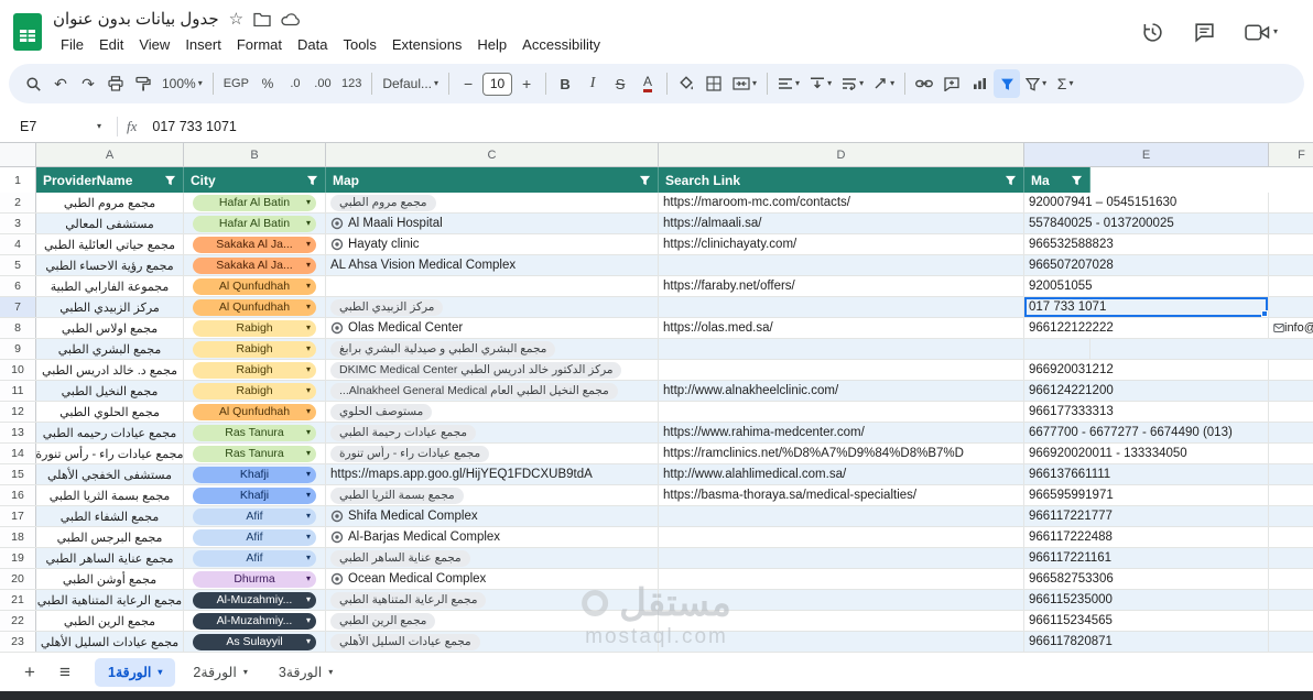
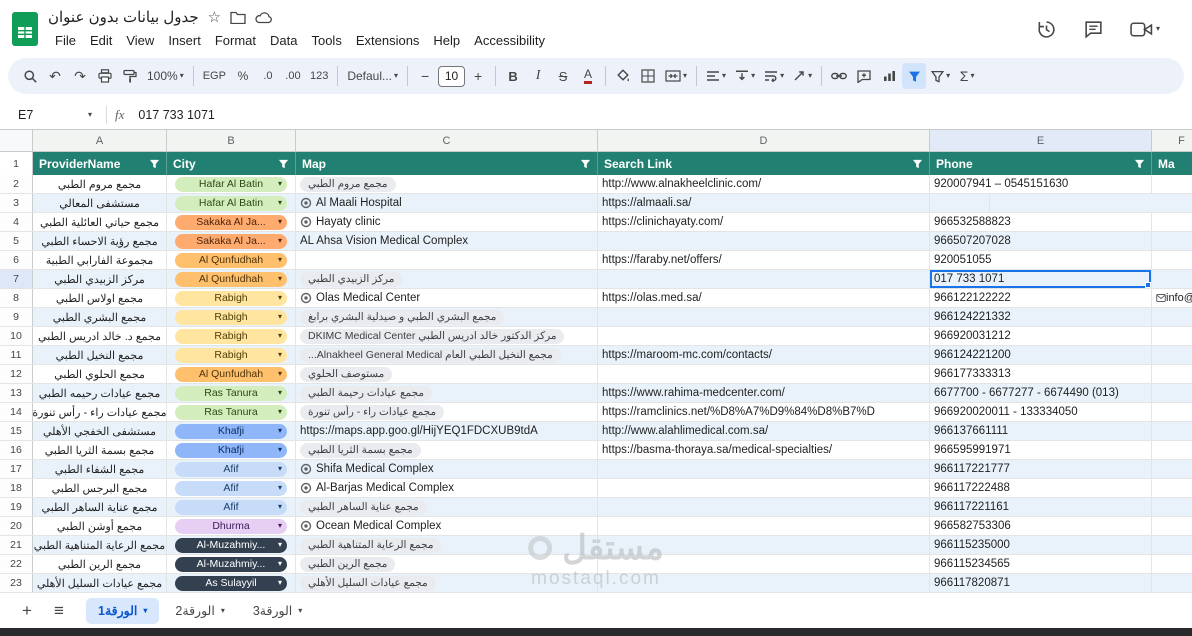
  جدول بيانات بدون عنوان
  ☆
  File
  Edit
  View
  Insert
  Format
  Data
  Tools
  Extensions
  Help
  Accessibility
  ▾
  ↶
  ↷
  100%
  ▾
  EGP
  %
  .0
  .00
  123
  Defaul...
  ▾
  −
  10
  +
  B
  I
  S
  A
  ▾
  ▾
  ▾
  ▾
  ▾
  ▾
  Σ
  ▾
  E7
  ▾
  fx
  017 733 1071
  A
  B
  C
  D
  E
  F
  1
  ProviderName
  City
  Map
  Search Link
+ Phone
  Ma
  2
  مجمع مروم الطبي
  Hafar Al Batin
  ▾
  مجمع مروم الطبي
- https://maroom-mc.com/contacts/
+ http://www.alnakheelclinic.com/
  920007941 – 0545151630
  3
  مستشفى المعالي
  Hafar Al Batin
  ▾
  Al Maali Hospital
  https://almaali.sa/
- 557840025 - 0137200025
  4
  مجمع حياتي العائلية الطبي
  Sakaka Al Ja...
  ▾
  Hayaty clinic
  https://clinichayaty.com/
  966532588823
  5
  مجمع رؤية الاحساء الطبي
  Sakaka Al Ja...
  ▾
  AL Ahsa Vision Medical Complex
  966507207028
  6
  مجموعة الفارابي الطبية
  Al Qunfudhah
  ▾
  https://faraby.net/offers/
  920051055
  7
  مركز الزبيدي الطبي
  Al Qunfudhah
  ▾
  مركز الزبيدي الطبي
  017 733 1071
  8
  مجمع اولاس الطبي
  Rabigh
  ▾
  Olas Medical Center
  https://olas.med.sa/
  966122122222
  9
  مجمع البشري الطبي
  Rabigh
  ▾
  مجمع البشري الطبي و صيدلية البشري برابغ
+ 966124221332
  10
  مجمع د. خالد ادريس الطبي
  Rabigh
  ▾
  مركز الدكتور خالد ادريس الطبي DKIMC Medical Center
  966920031212
  11
  مجمع النخيل الطبي
  Rabigh
  ▾
  مجمع النخيل الطبي العام Alnakheel General Medical...
- http://www.alnakheelclinic.com/
+ https://maroom-mc.com/contacts/
  966124221200
  12
  مجمع الحلوي الطبي
  Al Qunfudhah
  ▾
  مستوصف الحلوي
  966177333313
  13
  مجمع عيادات رحيمه الطبي
  Ras Tanura
  ▾
  مجمع عيادات رحيمة الطبي
  https://www.rahima-medcenter.com/
  6677700 - 6677277 - 6674490 (013)
  14
  مجمع عيادات راء - رأس تنورة
  Ras Tanura
  ▾
  مجمع عيادات راء - رأس تنورة
  https://ramclinics.net/%D8%A7%D9%84%D8%B7%D
  966920020011 - 133334050
  15
  مستشفى الخفجي الأهلي
  Khafji
  ▾
  https://maps.app.goo.gl/HijYEQ1FDCXUB9tdA
  http://www.alahlimedical.com.sa/
  966137661111
  16
  مجمع بسمة الثريا الطبي
  Khafji
  ▾
  مجمع بسمة الثريا الطبي
  https://basma-thoraya.sa/medical-specialties/
  966595991971
  17
  مجمع الشفاء الطبي
  Afif
  ▾
  Shifa Medical Complex
  966117221777
  18
  مجمع البرجس الطبي
  Afif
  ▾
  Al-Barjas Medical Complex
  966117222488
  19
  مجمع عناية الساهر الطبي
  Afif
  ▾
  مجمع عناية الساهر الطبي
  966117221161
  20
  مجمع أوشن الطبي
  Dhurma
  ▾
  Ocean Medical Complex
  966582753306
  21
  مجمع الرعاية المتناهية الطبي
  Al-Muzahmiy...
  ▾
  مجمع الرعاية المتناهية الطبي
  966115235000
  22
  مجمع الرين الطبي
  Al-Muzahmiy...
  ▾
  مجمع الرين الطبي
  966115234565
  23
  مجمع عيادات السليل الأهلي
  As Sulayyil
  ▾
  مجمع عيادات السليل الأهلي
  966117820871
  مستقل
  mostaql.com
  +
  ≡
  الورقة1
  ▾
  الورقة2
  ▾
  الورقة3
  ▾
